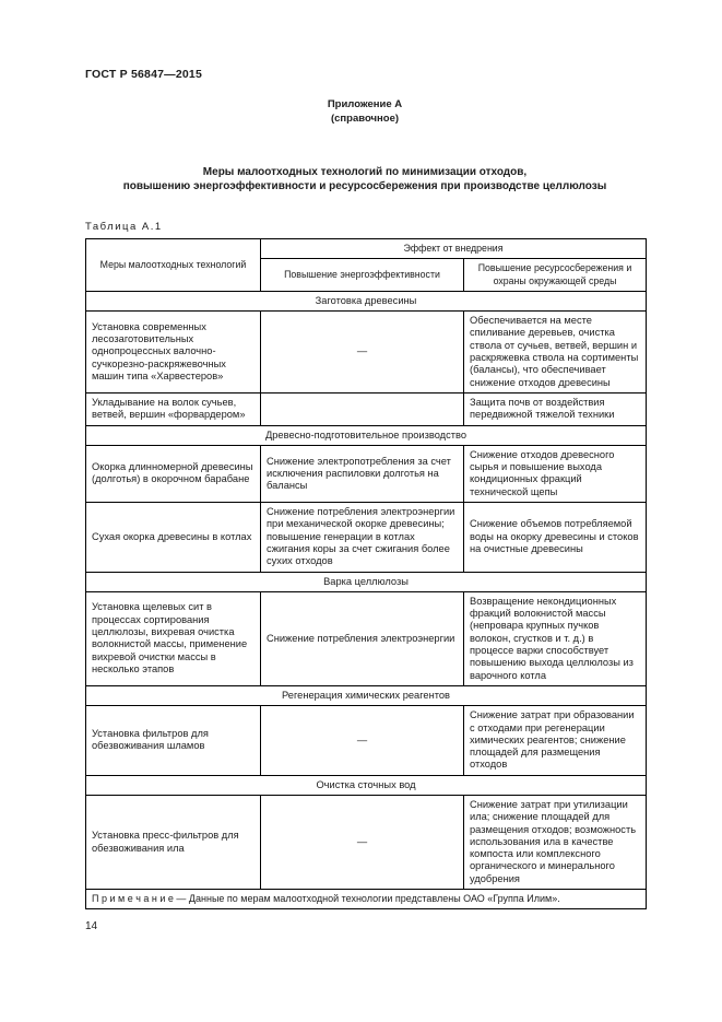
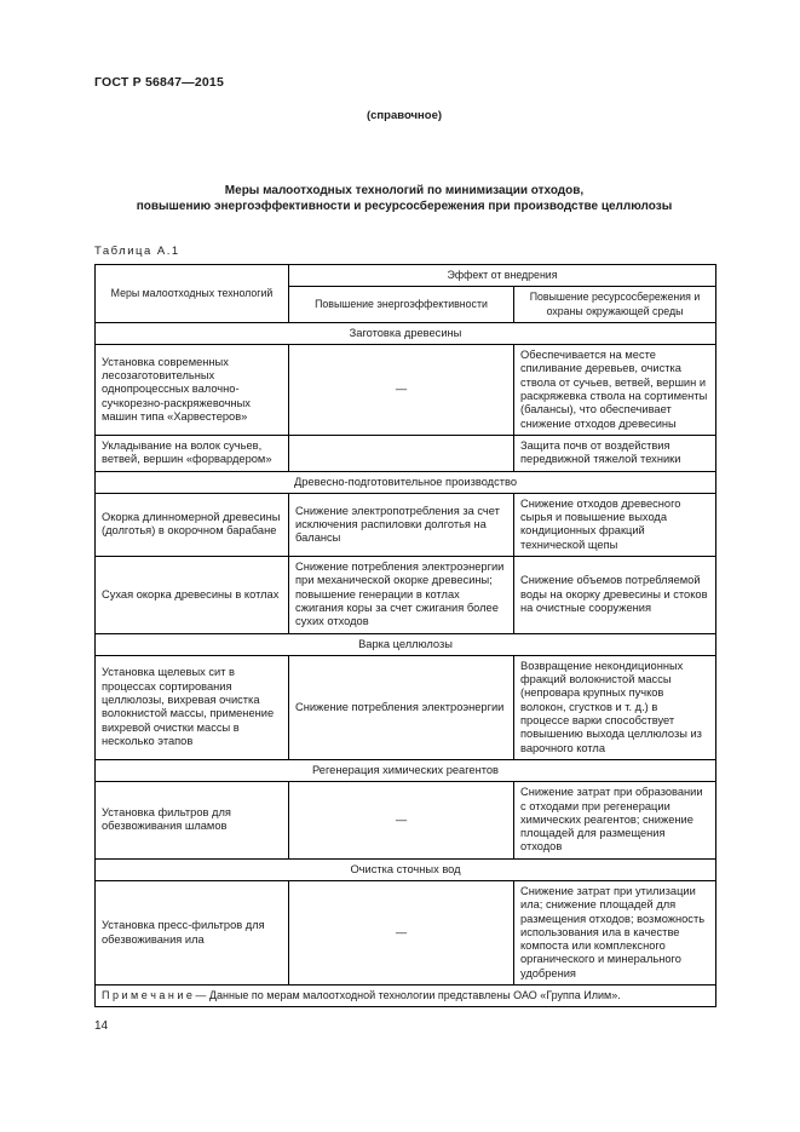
  ГОСТ Р 56847—2015
- Приложение А
  (справочное)
  Меры малоотходных технологий по минимизации отходов,
  повышению энергоэффективности и ресурсосбережения при производстве целлюлозы
  Таблица А.1
  Меры малоотходных технологий	Эффект от внедрения
  Повышение энергоэффективности	Повышение ресурсосбережения и охраны окружающей среды
  Заготовка древесины
  Установка современных лесозаготовительных однопроцессных валочно-сучкорезно-раскряжевочных машин типа «Харвестеров»	—	Обеспечивается на месте спиливание деревьев, очистка ствола от сучьев, ветвей, вершин и раскряжевка ствола на сортименты (балансы), что обеспечивает снижение отходов древесины
  Укладывание на волок сучьев, ветвей, вершин «форвардером»		Защита почв от воздействия передвижной тяжелой техники
  Древесно-подготовительное производство
  Окорка длинномерной древесины (долготья) в окорочном барабане	Снижение электропотребления за счет исключения распиловки долготья на балансы	Снижение отходов древесного сырья и повышение выхода кондиционных фракций технической щепы
- Сухая окорка древесины в котлах	Снижение потребления электроэнергии при механической окорке древесины; повышение генерации в котлах сжигания коры за счет сжигания более сухих отходов	Снижение объемов потребляемой воды на окорку древесины и стоков на очистные древесины
+ Сухая окорка древесины в котлах	Снижение потребления электроэнергии при механической окорке древесины; повышение генерации в котлах сжигания коры за счет сжигания более сухих отходов	Снижение объемов потребляемой воды на окорку древесины и стоков на очистные сооружения
  Варка целлюлозы
  Установка щелевых сит в процессах сортирования целлюлозы, вихревая очистка волокнистой массы, применение вихревой очистки массы в несколько этапов	Снижение потребления электроэнергии	Возвращение некондиционных фракций волокнистой массы (непровара крупных пучков волокон, сгустков и т. д.) в процессе варки способствует повышению выхода целлюлозы из варочного котла
  Регенерация химических реагентов
  Установка фильтров для обезвоживания шламов	—	Снижение затрат при образовании с отходами при регенерации химических реагентов; снижение площадей для размещения отходов
  Очистка сточных вод
  Установка пресс-фильтров для обезвоживания ила	—	Снижение затрат при утилизации ила; снижение площадей для размещения отходов; возможность использования ила в качестве компоста или комплексного органического и минерального удобрения
  П р и м е ч а н и е — Данные по мерам малоотходной технологии представлены ОАО «Группа Илим».
  14
